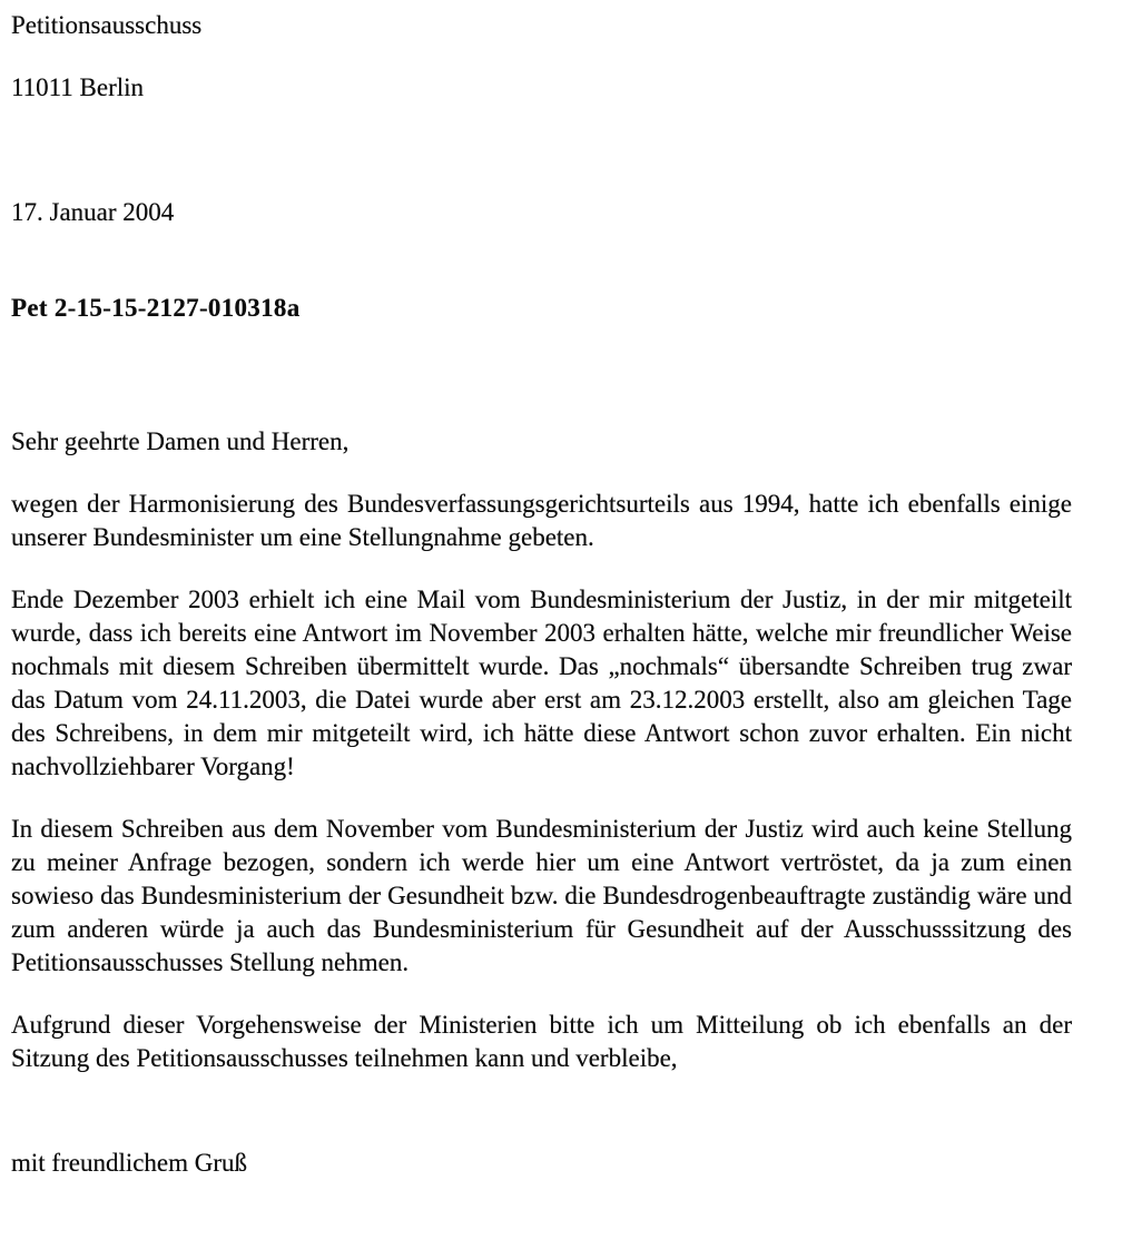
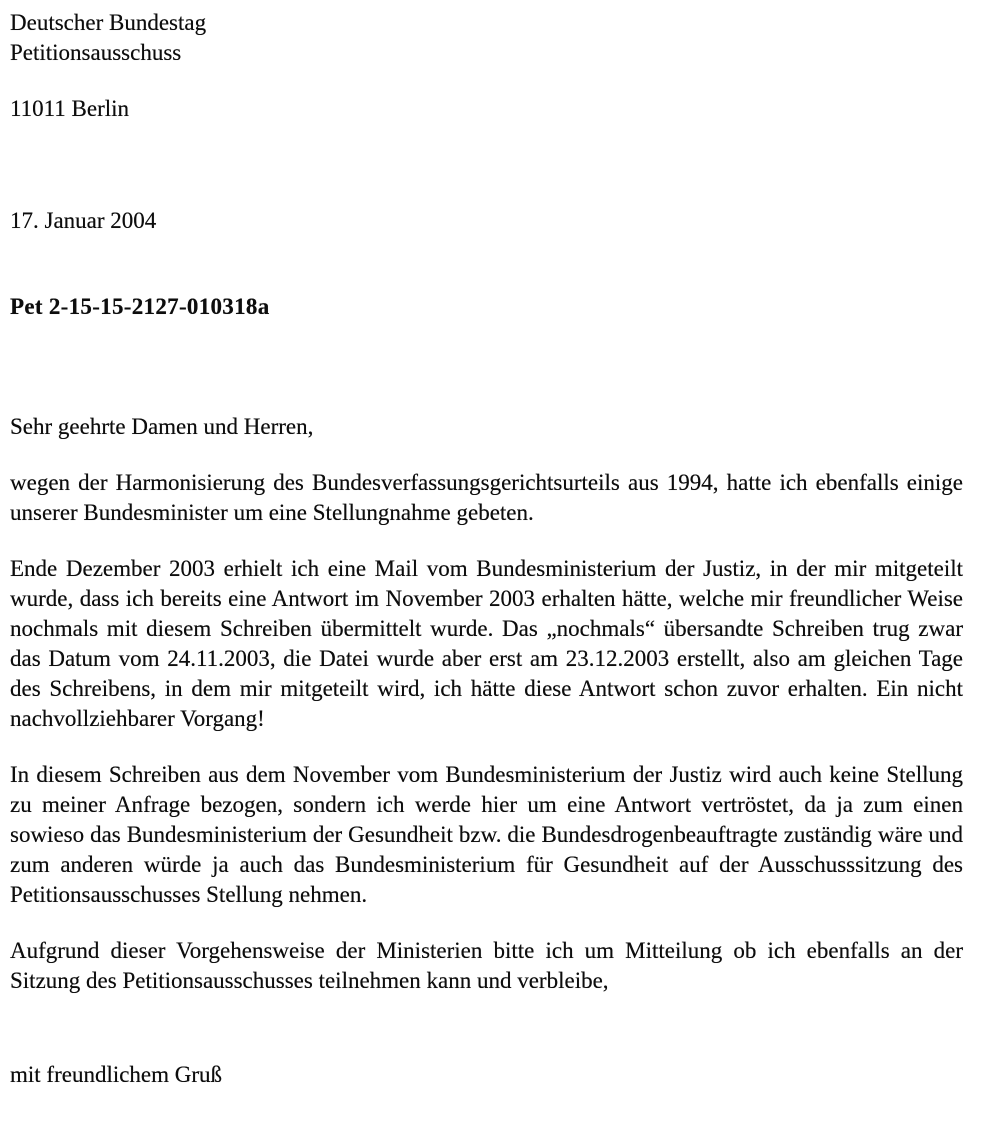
+ Deutscher Bundestag
  Petitionsausschuss
  11011 Berlin
  17. Januar 2004
  Pet 2-15-15-2127-010318a
  Sehr geehrte Damen und Herren,
  wegen der Harmonisierung des Bundesverfassungsgerichtsurteils aus 1994, hatte ich ebenfalls einige unserer Bundesminister um eine Stellungnahme gebeten.
  Ende Dezember 2003 erhielt ich eine Mail vom Bundesministerium der Justiz, in der mir mitgeteilt wurde, dass ich bereits eine Antwort im November 2003 erhalten hätte, welche mir freundlicher Weise nochmals mit diesem Schreiben übermittelt wurde. Das „nochmals“ übersandte Schreiben trug zwar das Datum vom 24.11.2003, die Datei wurde aber erst am 23.12.2003 erstellt, also am gleichen Tage des Schreibens, in dem mir mitgeteilt wird, ich hätte diese Antwort schon zuvor erhalten. Ein nicht nachvollziehbarer Vorgang!
  In diesem Schreiben aus dem November vom Bundesministerium der Justiz wird auch keine Stellung zu meiner Anfrage bezogen, sondern ich werde hier um eine Antwort vertröstet, da ja zum einen sowieso das Bundesministerium der Gesundheit bzw. die Bundesdrogenbeauftragte zuständig wäre und zum anderen würde ja auch das Bundesministerium für Gesundheit auf der Ausschusssitzung des Petitionsausschusses Stellung nehmen.
  Aufgrund dieser Vorgehensweise der Ministerien bitte ich um Mitteilung ob ich ebenfalls an der Sitzung des Petitionsausschusses teilnehmen kann und verbleibe,
  mit freundlichem Gruß
